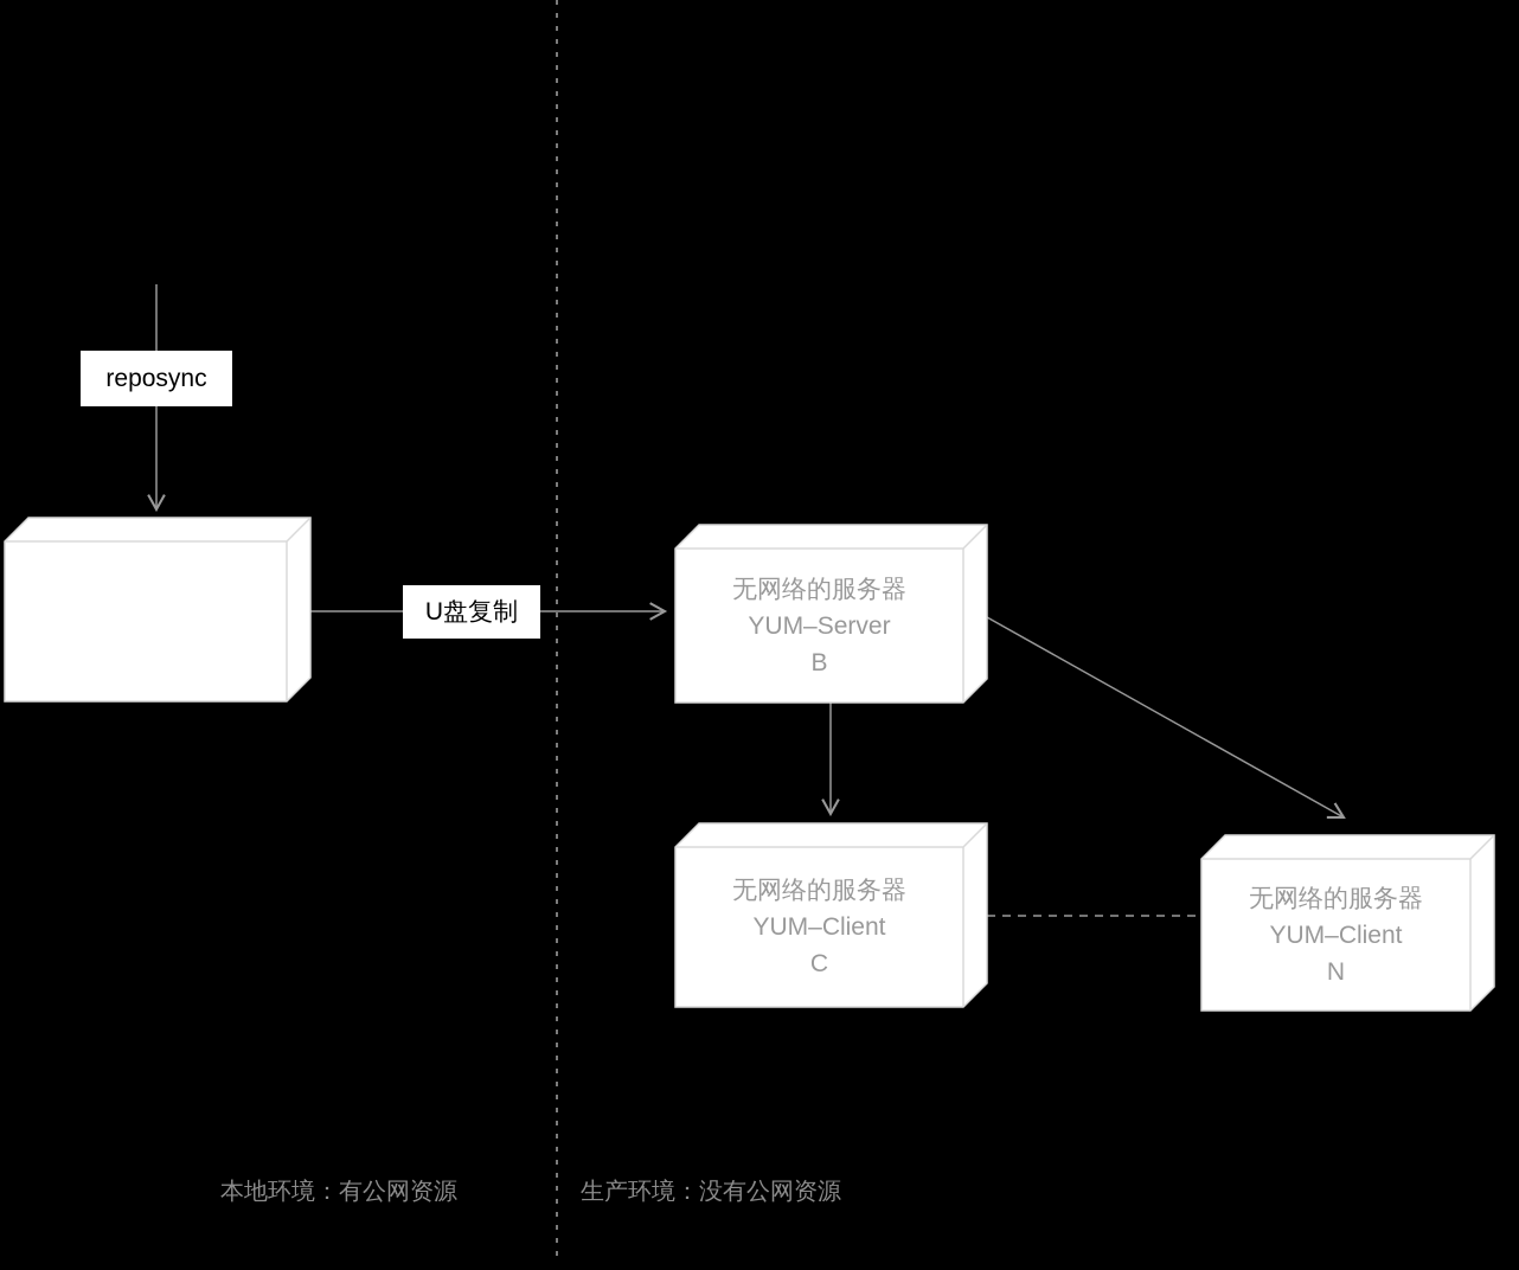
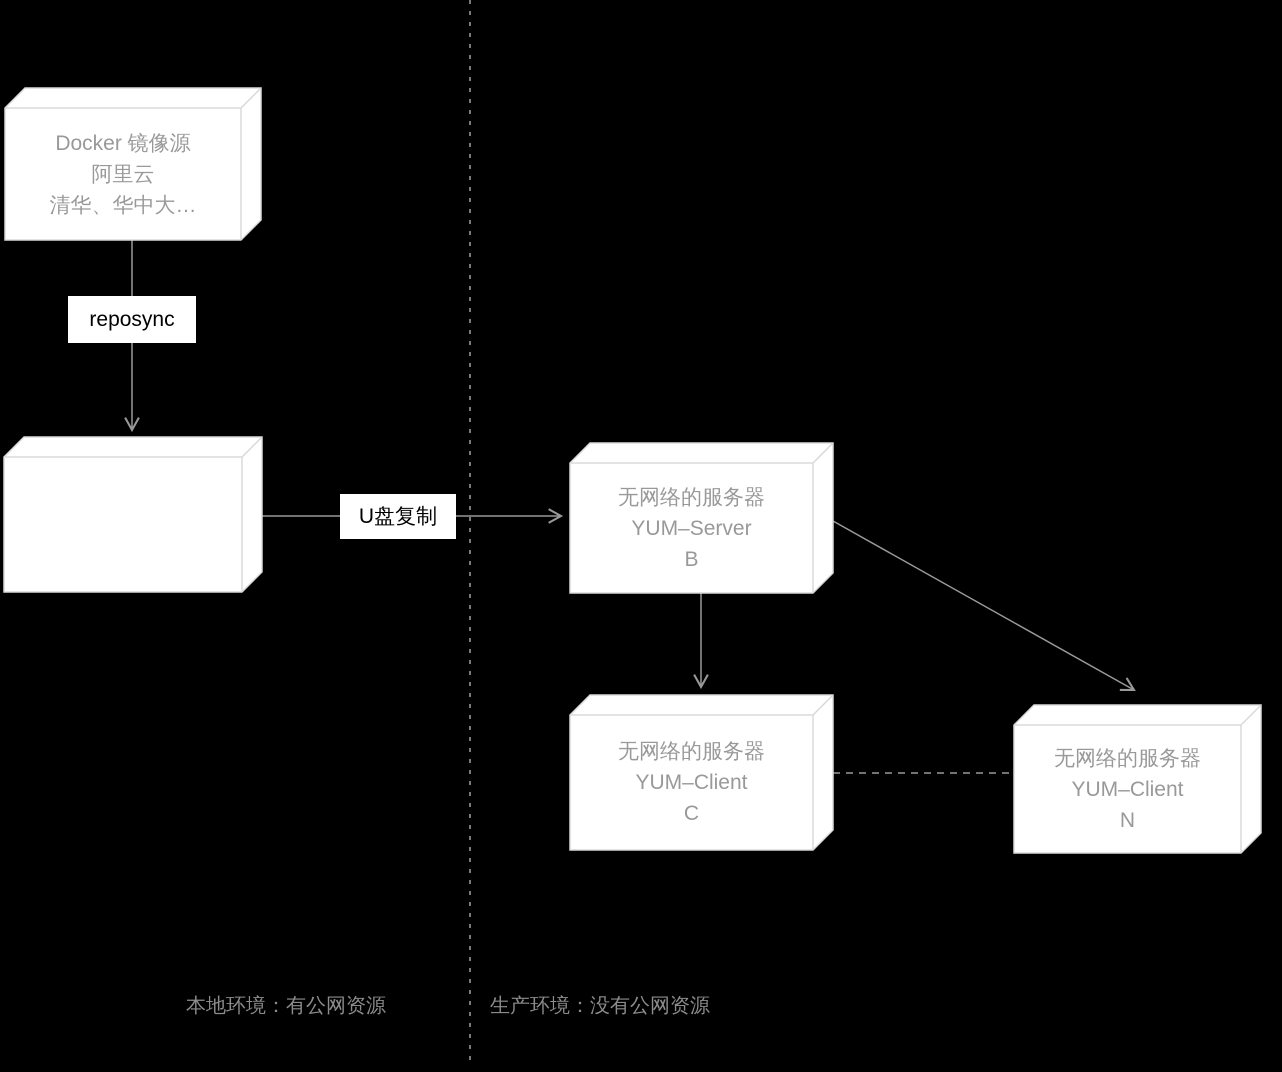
+ Docker 镜像源
+ 阿里云
+ 清华、华中大…
  无网络的服务器
  YUM–Server
  B
  无网络的服务器
  YUM–Client
  C
  无网络的服务器
  YUM–Client
  N
  reposync
  U盘复制
  本地环境：有公网资源
  生产环境：没有公网资源
